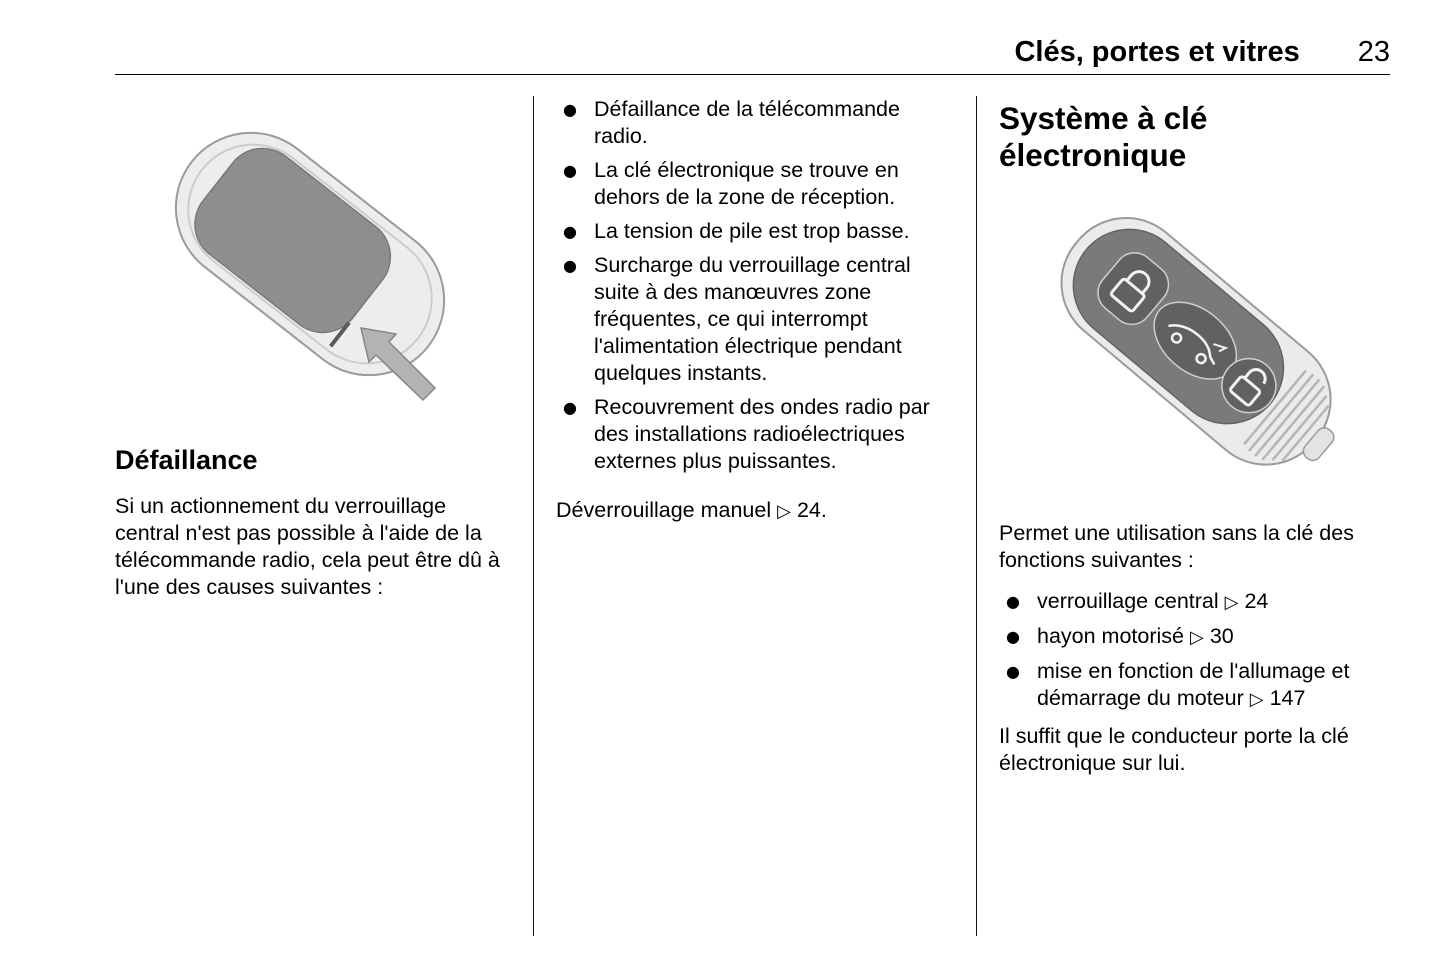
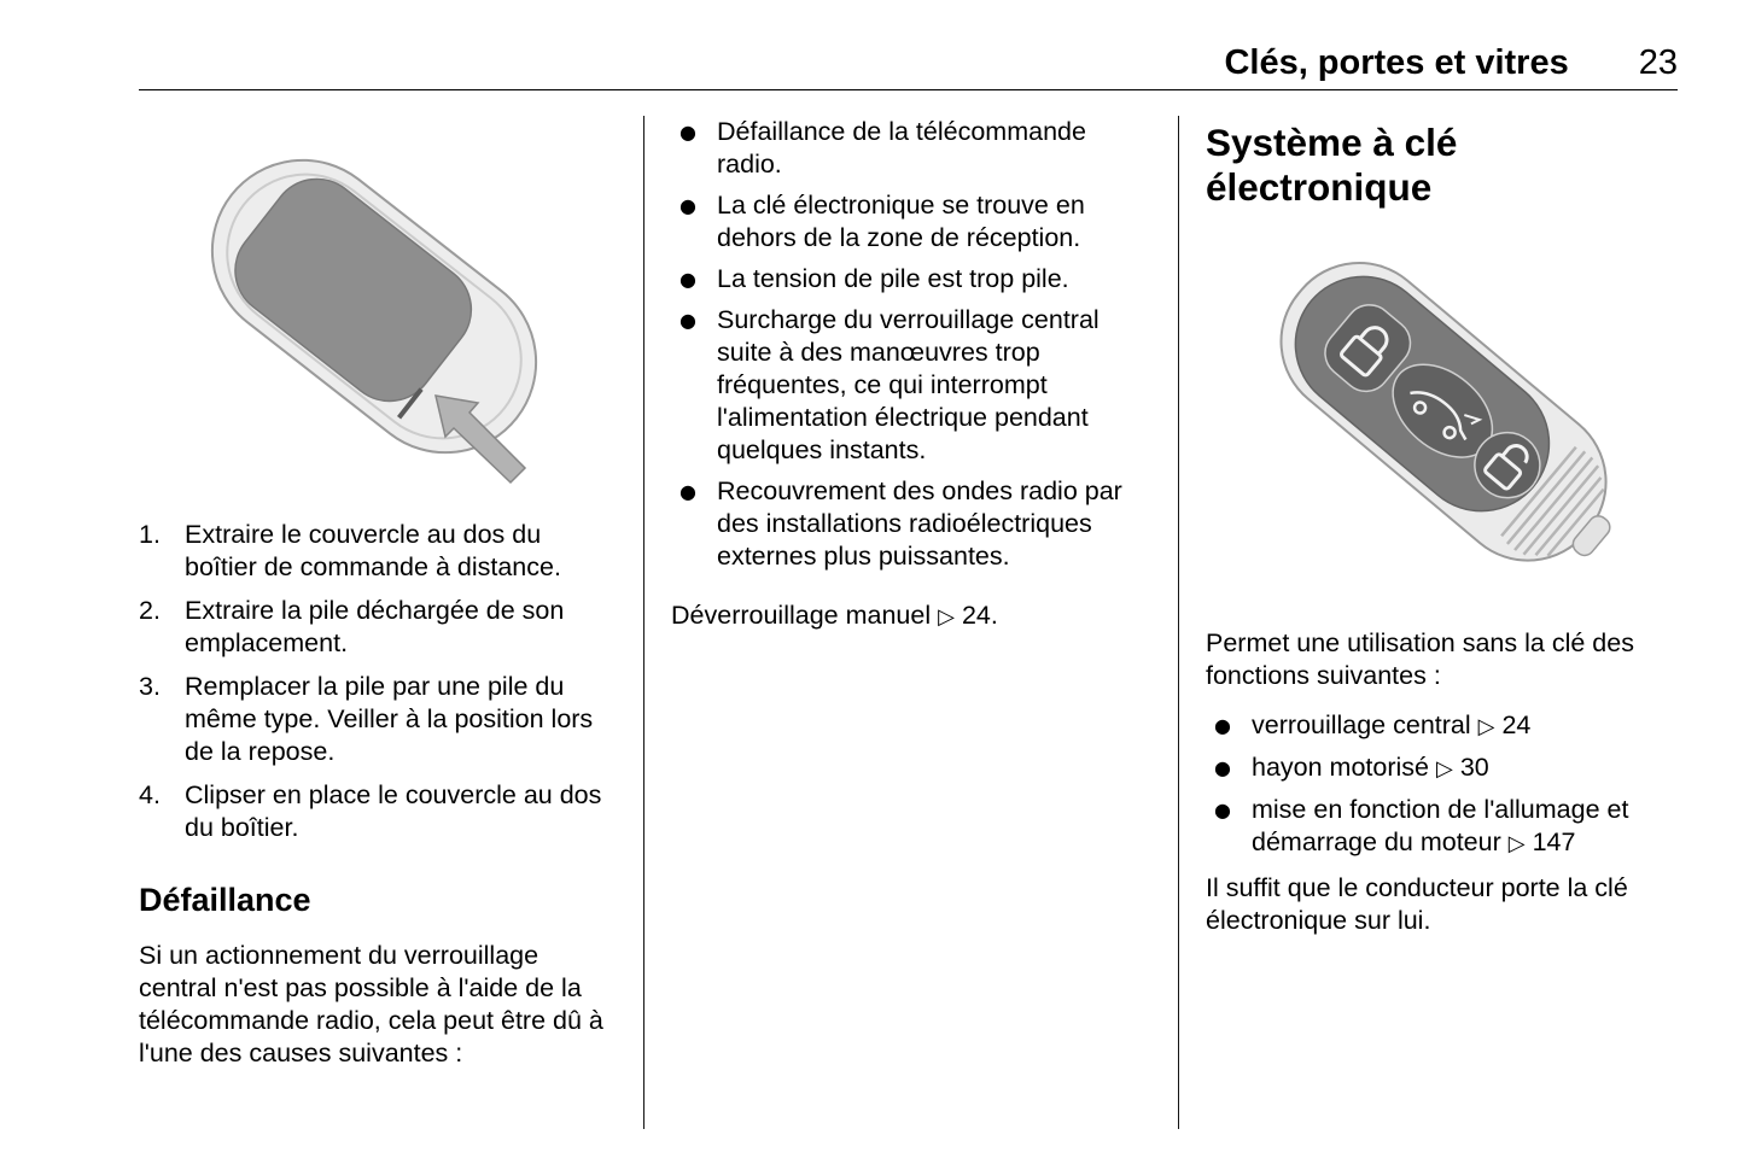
  Clés, portes et vitres
  23
+ 1.
+ Extraire le couvercle au dos du boîtier de commande à distance.
+ 2.
+ Extraire la pile déchargée de son emplacement.
+ 3.
+ Remplacer la pile par une pile du même type. Veiller à la position lors de la repose.
+ 4.
+ Clipser en place le couvercle au dos du boîtier.
  Défaillance
  Si un actionnement du verrouillage central n'est pas possible à l'aide de la télécommande radio, cela peut être dû à l'une des causes suivantes :
  ●
  Défaillance de la télécommande radio.
  ●
  La clé électronique se trouve en dehors de la zone de réception.
  ●
- La tension de pile est trop basse.
+ La tension de pile est trop pile.
  ●
- Surcharge du verrouillage central suite à des manœuvres zone fréquentes, ce qui interrompt l'alimentation électrique pendant quelques instants.
+ Surcharge du verrouillage central suite à des manœuvres trop fréquentes, ce qui interrompt l'alimentation électrique pendant quelques instants.
  ●
  Recouvrement des ondes radio par des installations radioélectriques externes plus puissantes.
  Déverrouillage manuel ▷ 24.
  Système à clé électronique
  Permet une utilisation sans la clé des fonctions suivantes :
  ●
  verrouillage central ▷ 24
  ●
  hayon motorisé ▷ 30
  ●
  mise en fonction de l'allumage et démarrage du moteur ▷ 147
  Il suffit que le conducteur porte la clé électronique sur lui.
